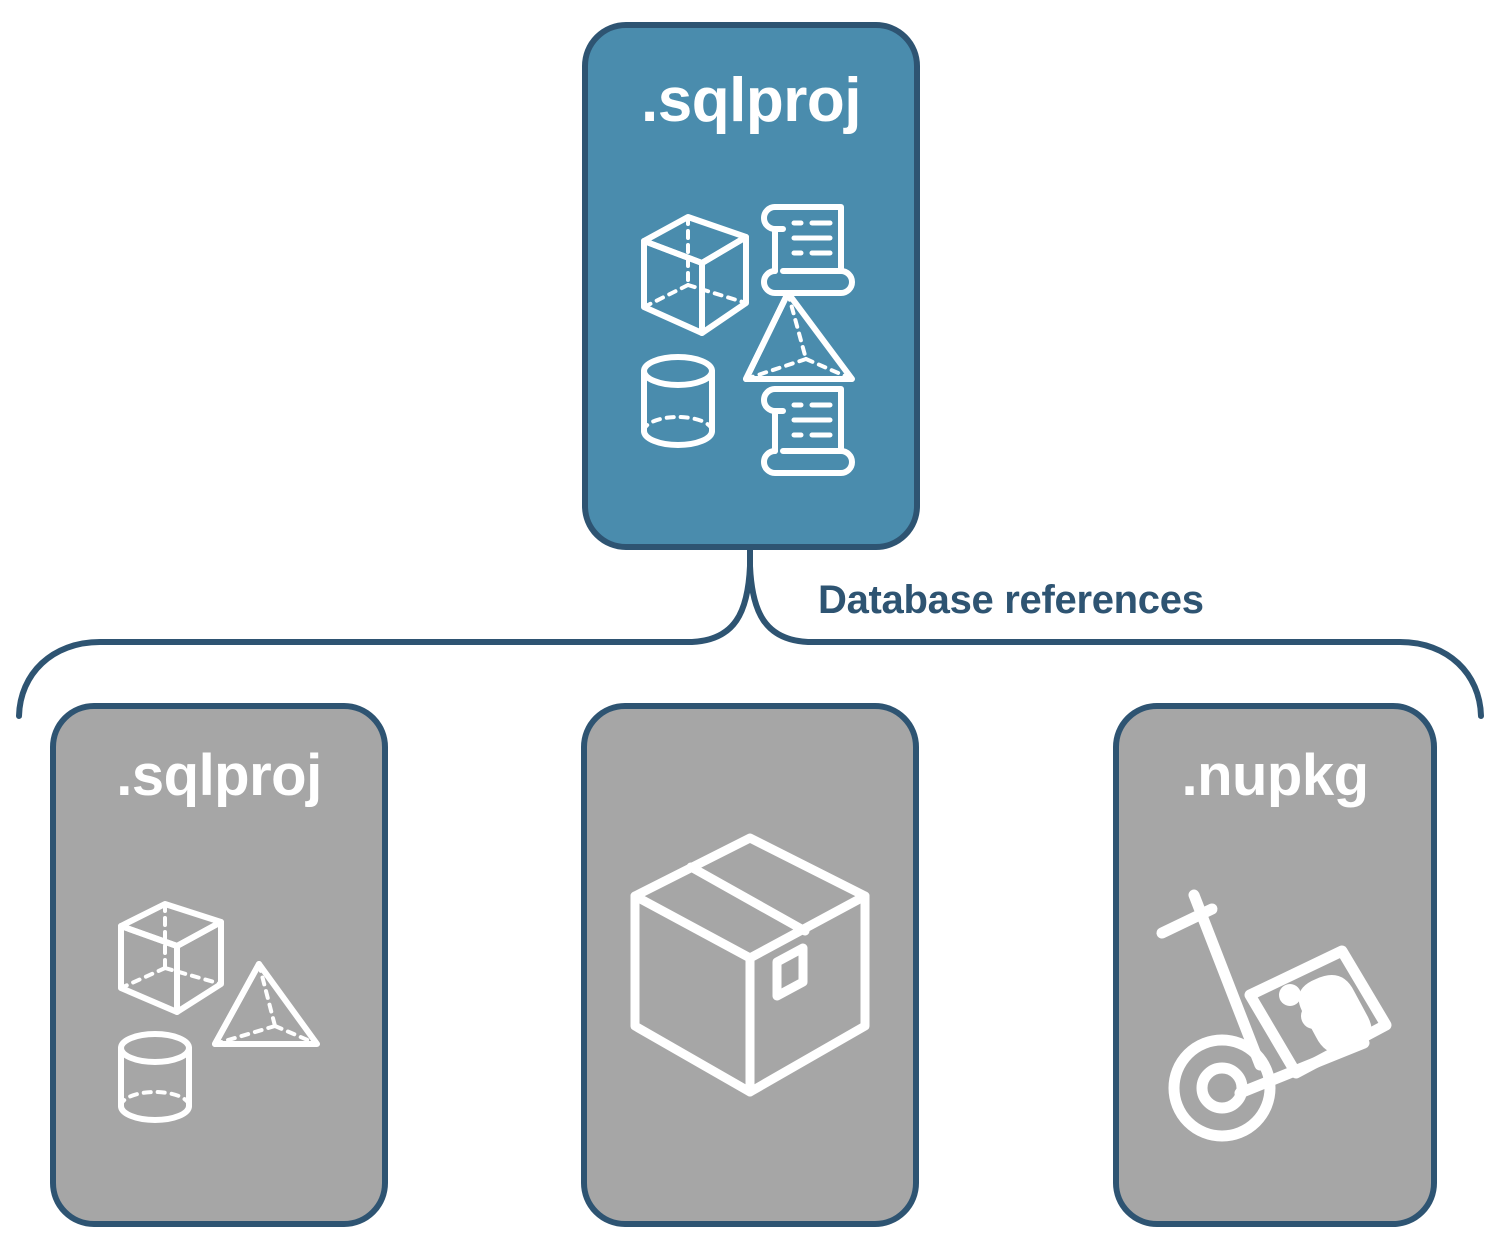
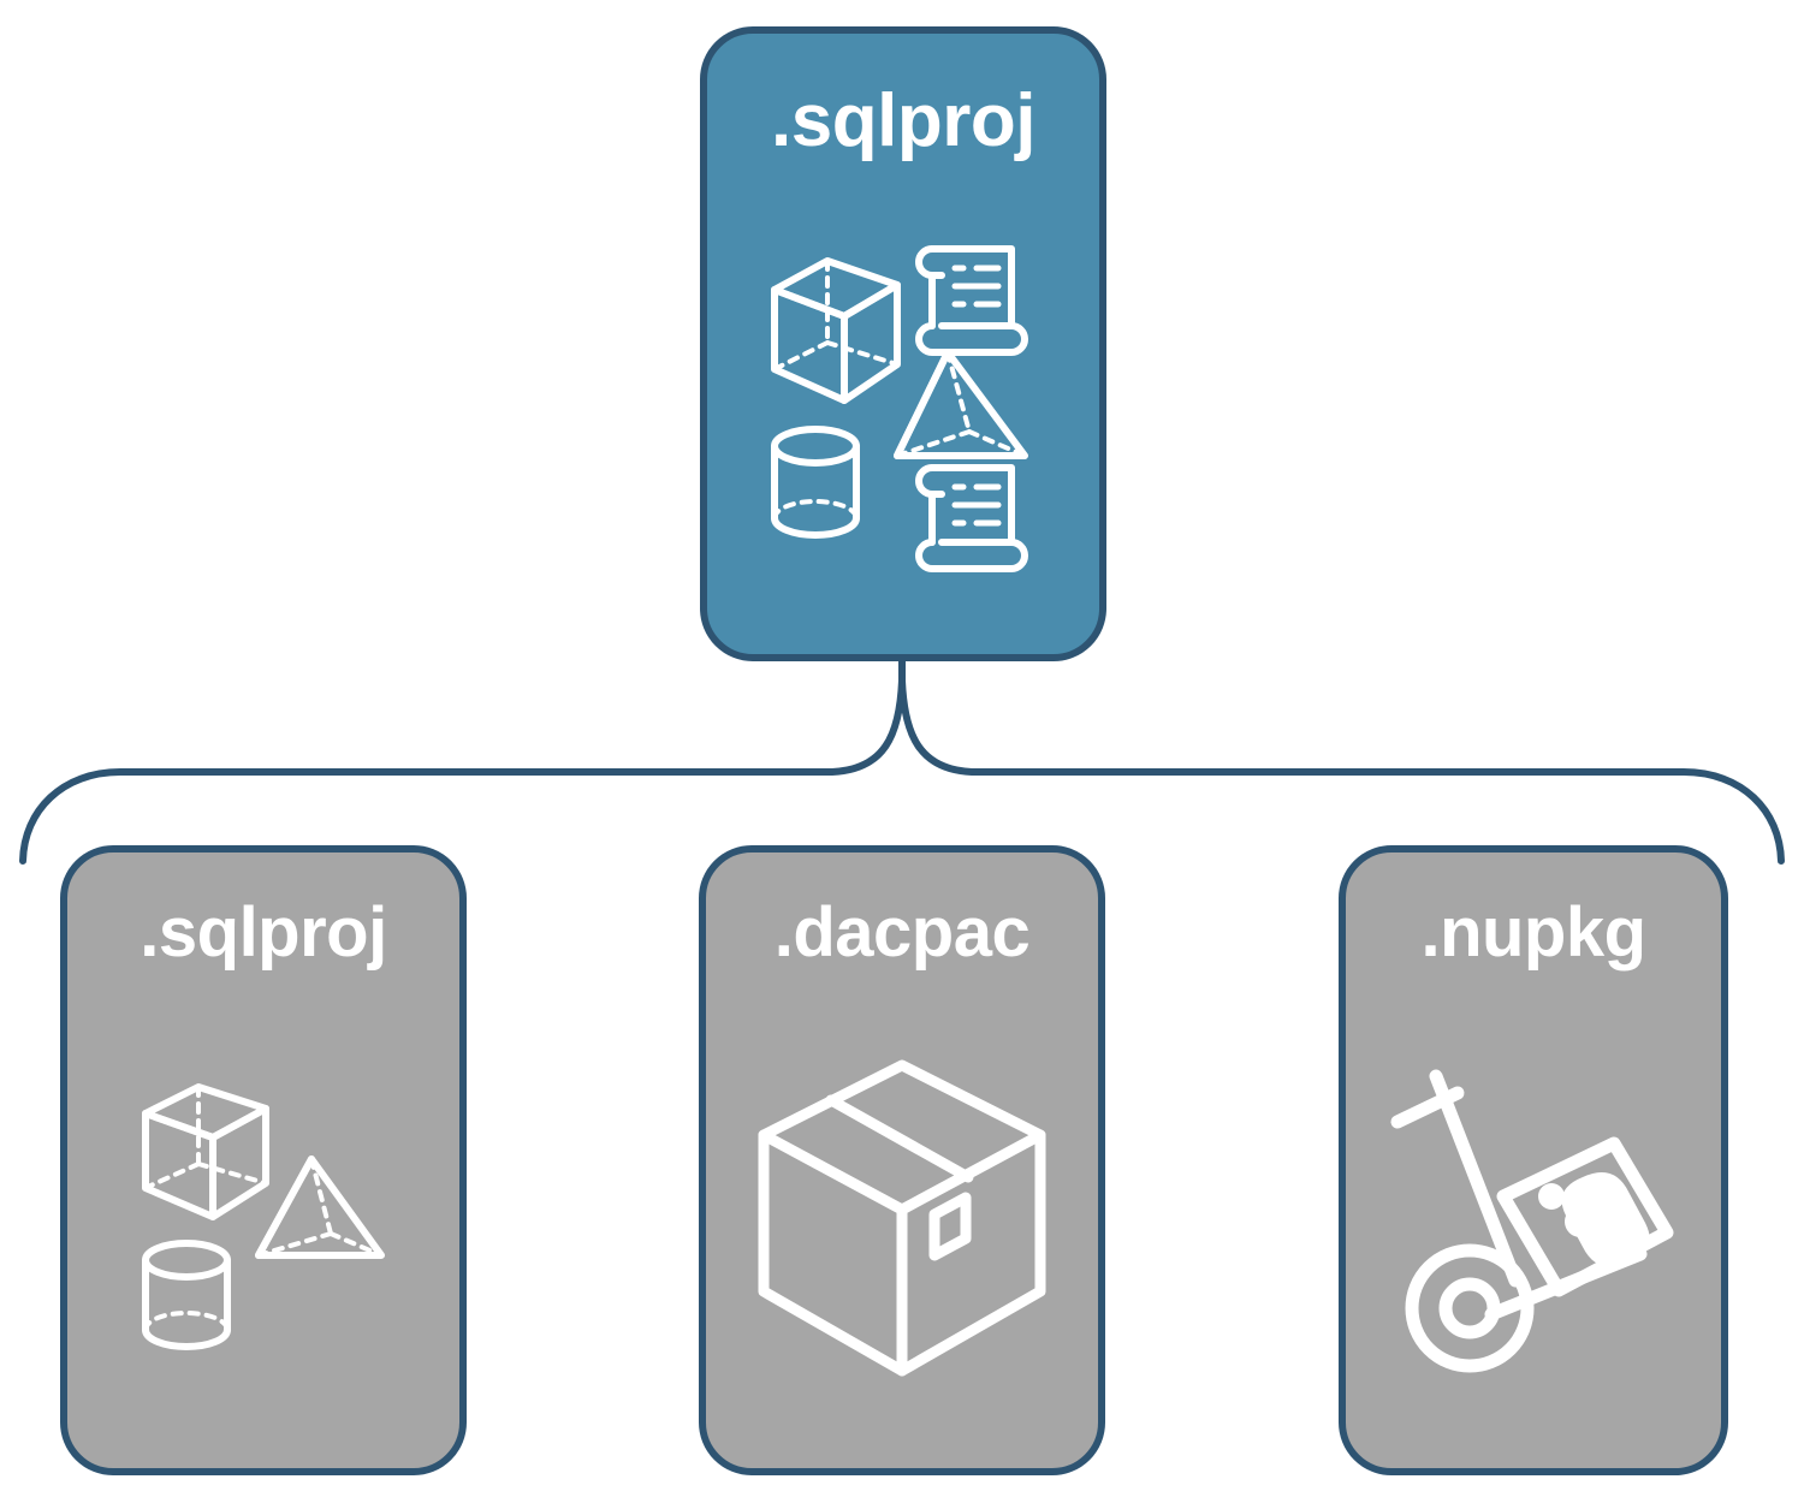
  .sqlproj
- Database references
  .sqlproj
+ .dacpac
  .nupkg
